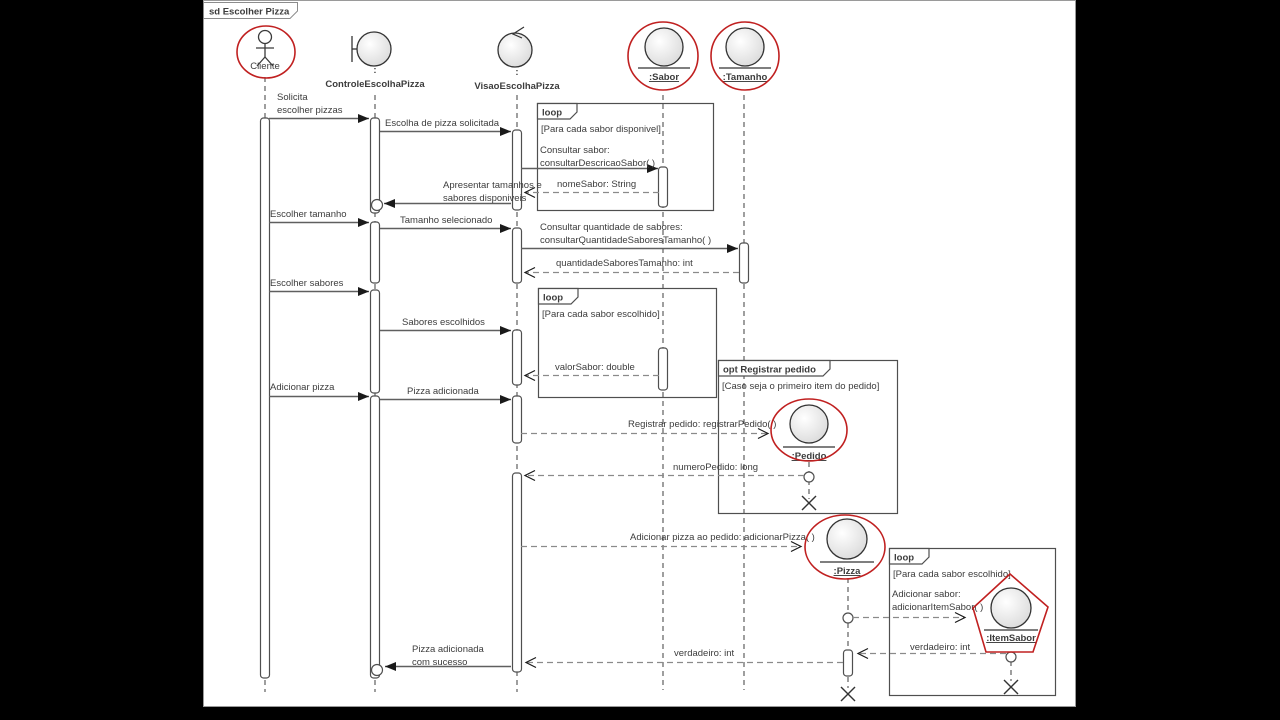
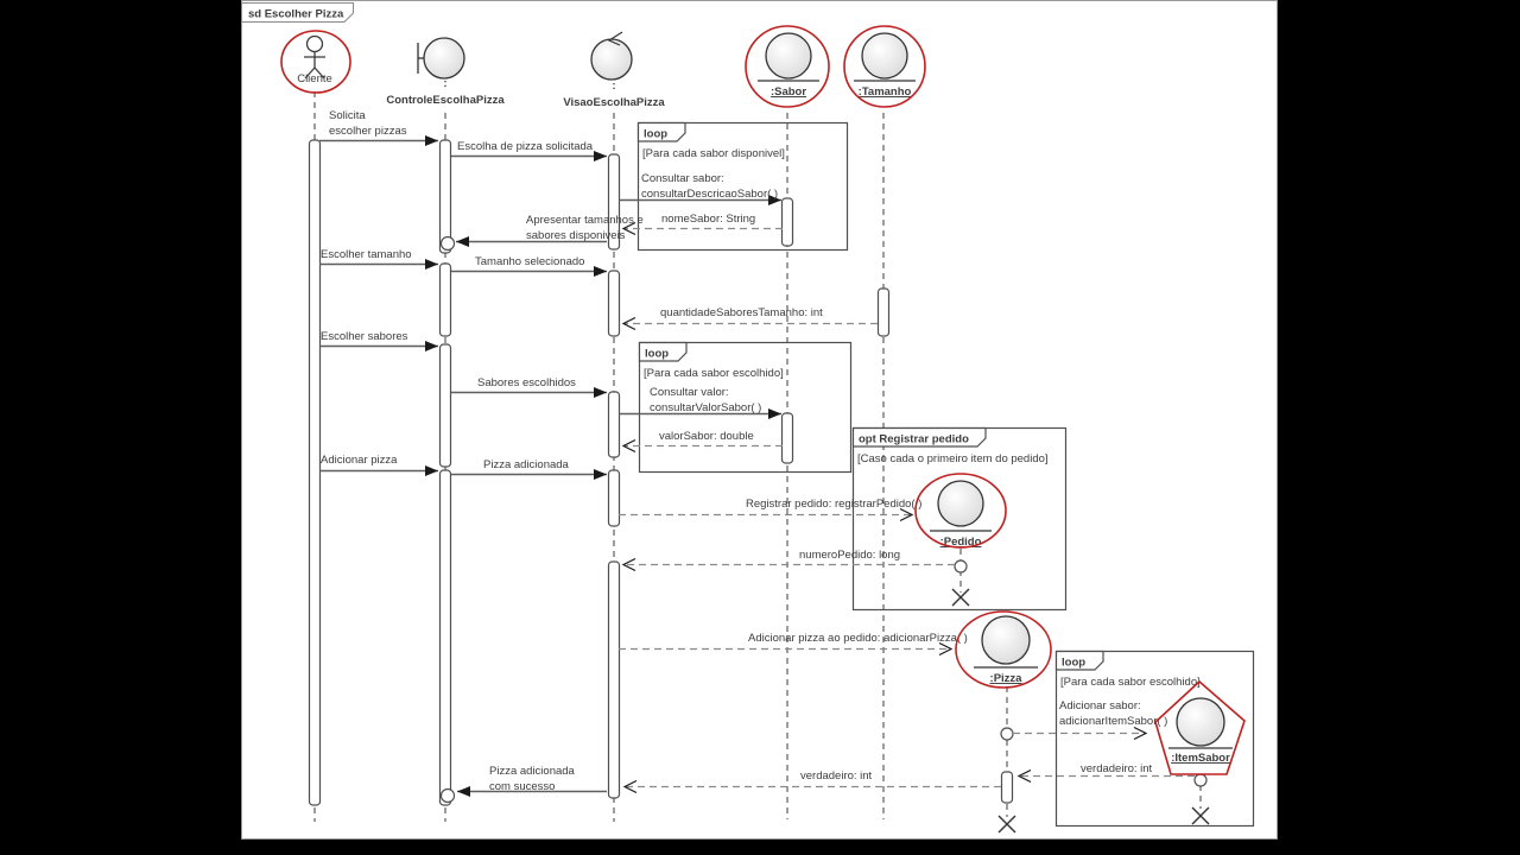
  sd Escolher Pizza
  loop
  [Para cada sabor disponivel]
  loop
  [Para cada sabor escolhido]
  opt Registrar pedido
- [Caso seja o primeiro item do pedido]
+ [Caso cada o primeiro item do pedido]
  loop
  [Para cada sabor escolhido
  Solicita
  escolher pizzas
  Escolha de pizza solicitada
  Consultar sabor:
  consultarDescricaoSabor( )
  nomeSabor: String
  Apresentar tamanhos e
  sabores disponiveis
  Escolher tamanho
  Tamanho selecionado
- Consultar quantidade de sabores:
- consultarQuantidadeSaboresTamanho( )
  quantidadeSaboresTamanho: int
  Escolher sabores
  Sabores escolhidos
+ Consultar valor:
+ consultarValorSabor( )
  valorSabor: double
  Adicionar pizza
  Pizza adicionada
  Registrar pedido: registrarPedido( )
  numeroPedido: long
  Adicionar pizza ao pedido: adicionarPizza )
  Adicionar sabor:
  adicionarItemSabo( )
  verdadeiro: int
  verdadeiro: int
  Pizza adicionada
  com sucesso
  Cliente
  :
  ControleEscolhaPizza
  :
  VisaoEscolhaPizza
  :Sabor
  :Tamanho
  :Pedido
  :Pizza
  :ItemSabor
